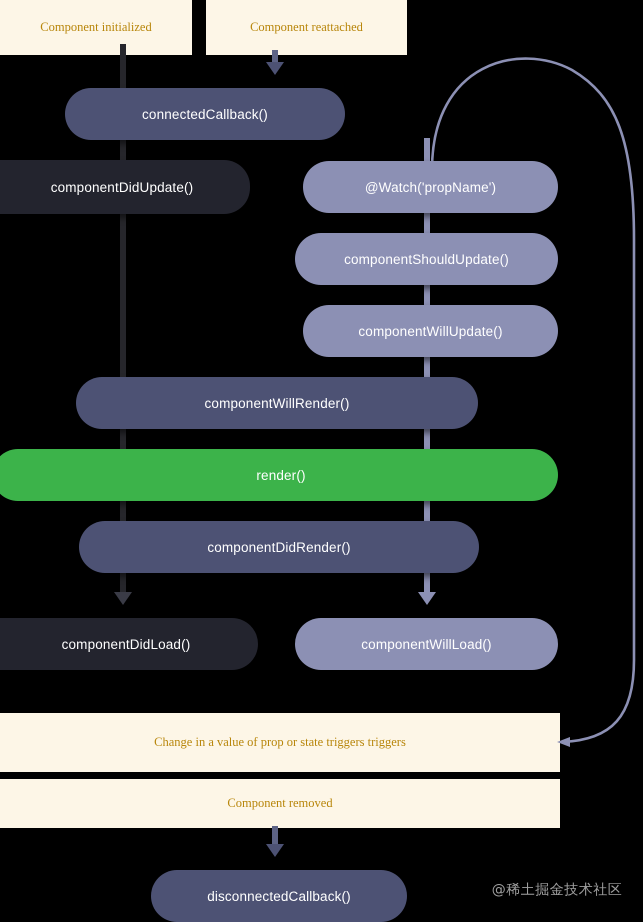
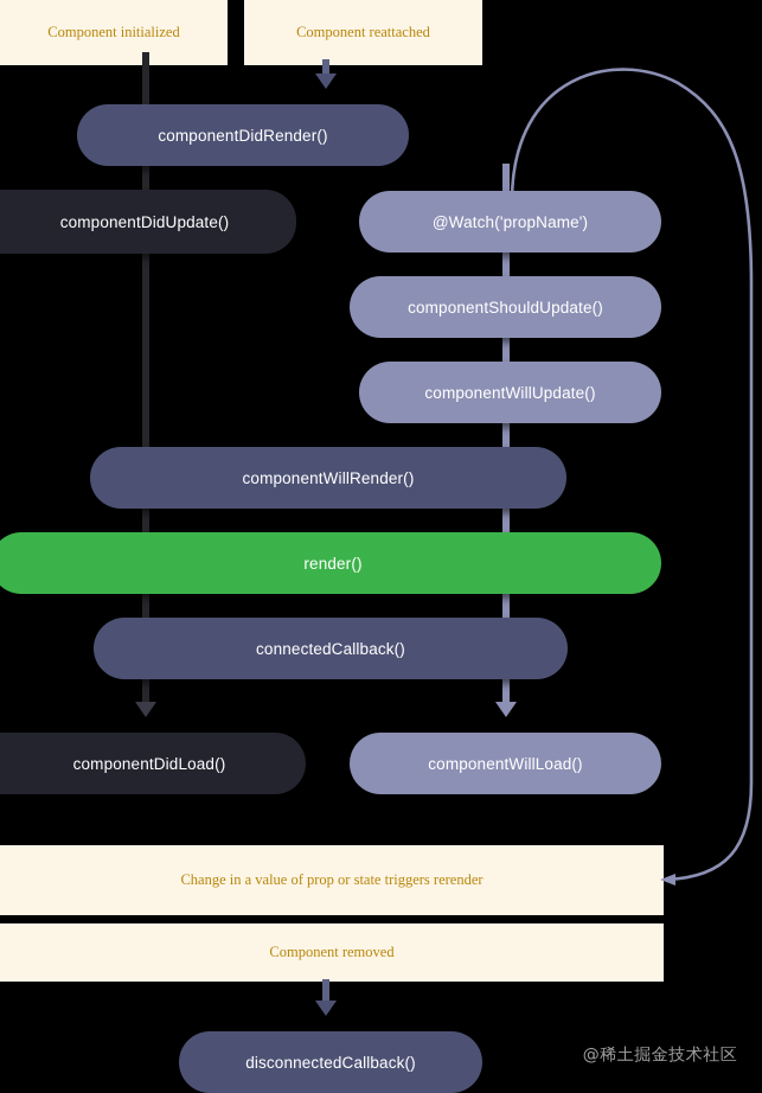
  Component initialized
  Component reattached
- Change in a value of prop or state triggers triggers
+ Change in a value of prop or state triggers rerender
  Component removed
- connectedCallback()
+ componentDidRender()
  componentDidUpdate()
  @Watch('propName')
  componentShouldUpdate()
  componentWillUpdate()
  componentWillRender()
  render()
- componentDidRender()
+ connectedCallback()
  componentDidLoad()
  componentWillLoad()
  disconnectedCallback()
  @稀土掘金技术社区
